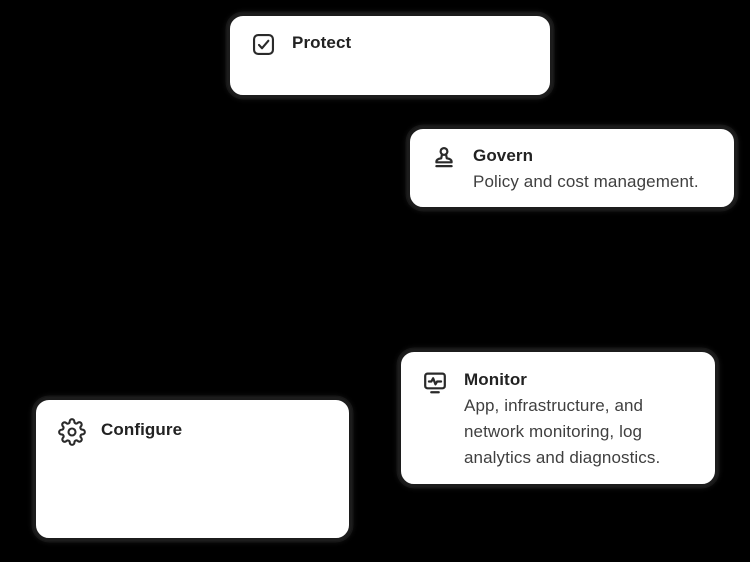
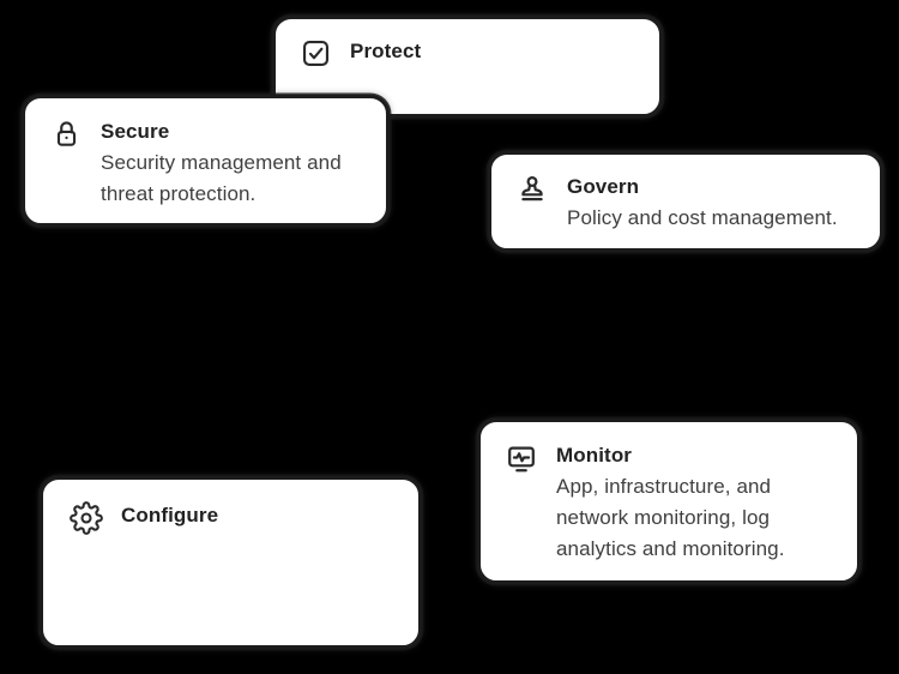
  Protect
+ Secure
+ Security management and threat protection.
  Govern
  Policy and cost management.
  Monitor
- App, infrastructure, and network monitoring, log analytics and diagnostics.
+ App, infrastructure, and network monitoring, log analytics and monitoring.
  Configure
